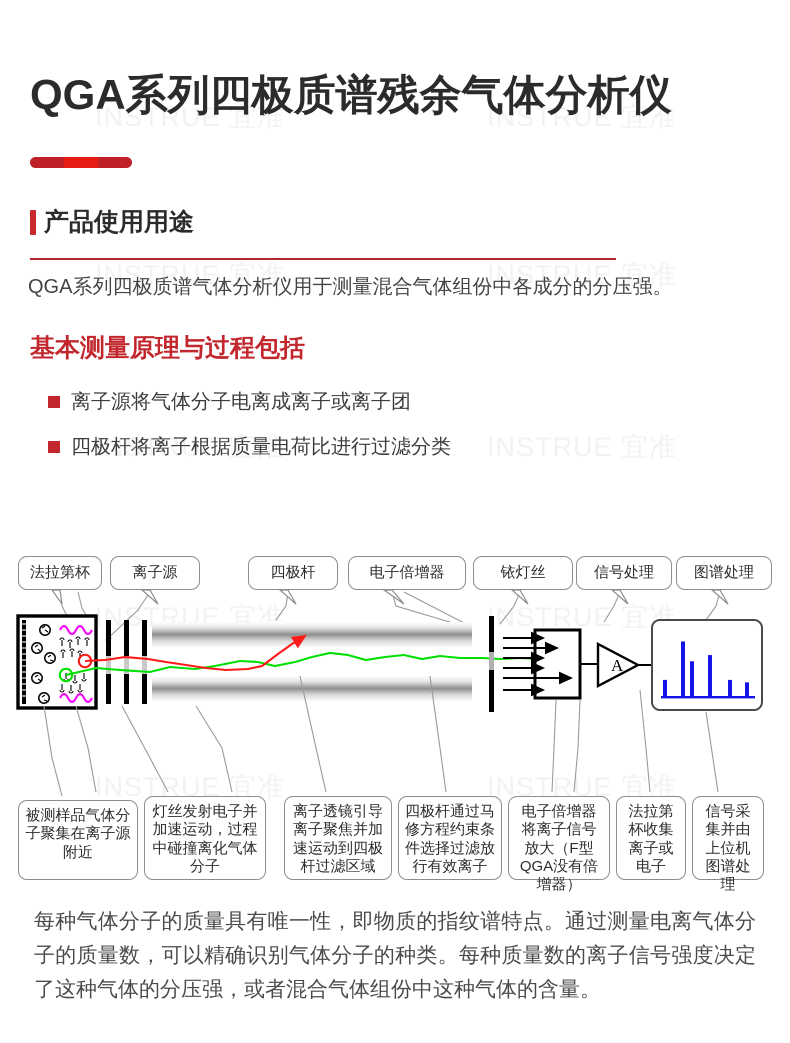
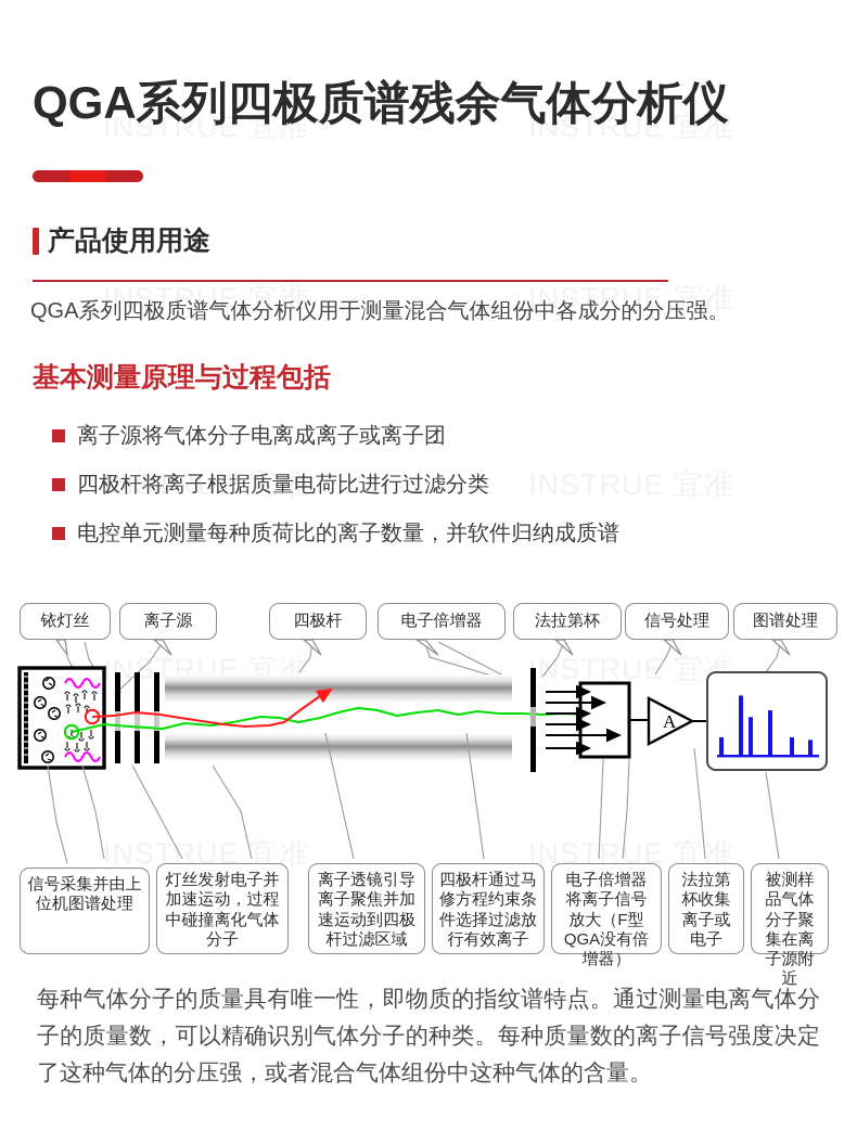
  INSTRUE 宜准
  INSTRUE 宜准
  INSTRUE 宜准
  INSTRUE 宜准
  INSTRUE 宜准
  INSTRUE 宜准
  STRUE 宜准
  INSTRUE 宜准
  INSTRUE 宜准
  QGA系列四极质谱残余气体分析仪
  产品使用用途
  QGA系列四极质谱气体分析仪用于测量混合气体组份中各成分的分压强。
  基本测量原理与过程包括
  离子源将气体分子电离成离子或离子团
  四极杆将离子根据质量电荷比进行过滤分类
+ 电控单元测量每种质荷比的离子数量，并软件归纳成质谱
  A
- 法拉第杯
+ 铱灯丝
  离子源
  四极杆
  电子倍增器
- 铱灯丝
+ 法拉第杯
  信号处理
  图谱处理
- 被测样品气体分子聚集在离子源附近
+ 信号采集并由上位机图谱处理
  灯丝发射电子并加速运动，过程中碰撞离化气体分子
  离子透镜引导离子聚焦并加速运动到四极杆过滤区域
  四极杆通过马修方程约束条件选择过滤放行有效离子
  电子倍增器将离子信号放大（F型QGA没有倍增器）
  法拉第杯收集离子或电子
- 信号采集并由上位机图谱处理
+ 被测样品气体分子聚集在离子源附近
  每种气体分子的质量具有唯一性，即物质的指纹谱特点。通过测量电离气体分子的质量数，可以精确识别气体分子的种类。每种质量数的离子信号强度决定了这种气体的分压强，或者混合气体组份中这种气体的含量。
